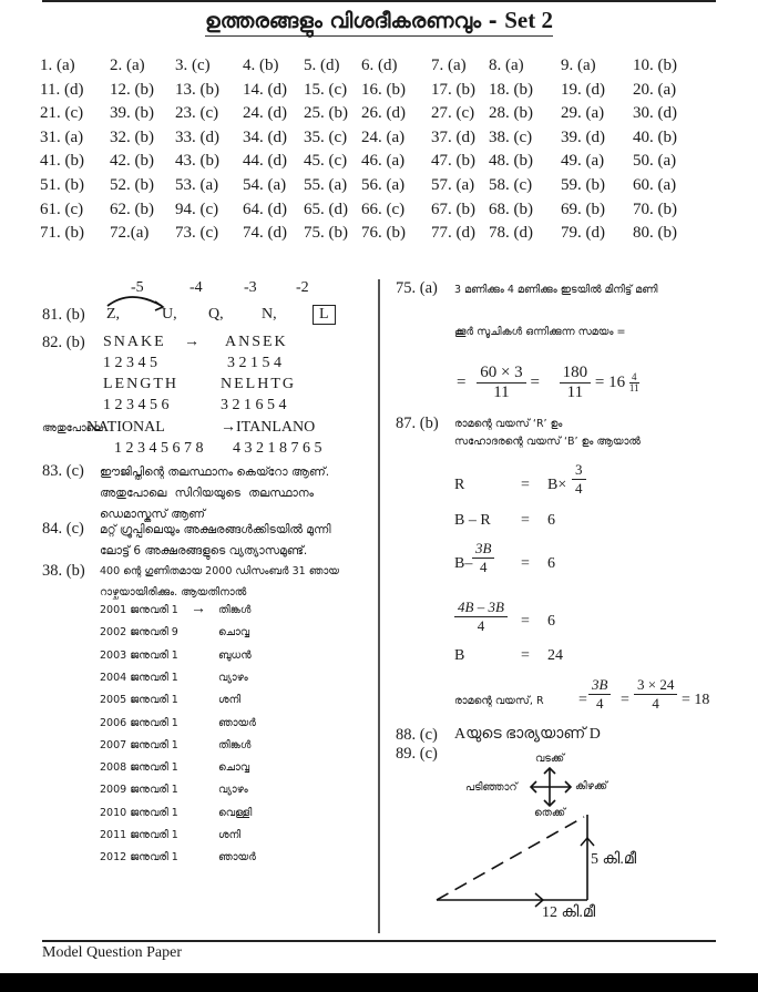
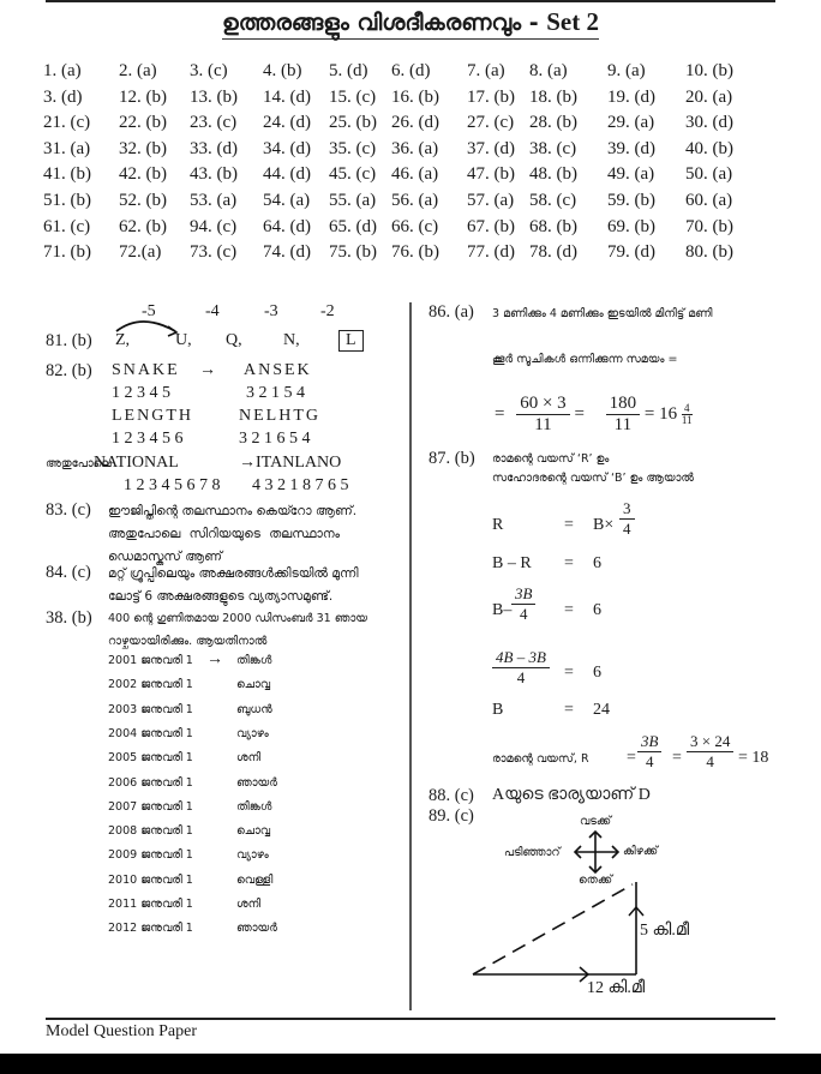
  ഉത്തരങ്ങളും വിശദീകരണവും - Set 2
  1. (a)
  2. (a)
  3. (c)
  4. (b)
  5. (d)
  6. (d)
  7. (a)
  8. (a)
  9. (a)
  10. (b)
- 11. (d)
+ 3. (d)
  12. (b)
  13. (b)
  14. (d)
  15. (c)
  16. (b)
  17. (b)
  18. (b)
  19. (d)
  20. (a)
  21. (c)
- 39. (b)
+ 22. (b)
  23. (c)
  24. (d)
  25. (b)
  26. (d)
  27. (c)
  28. (b)
  29. (a)
  30. (d)
  31. (a)
  32. (b)
  33. (d)
  34. (d)
  35. (c)
- 24. (a)
+ 36. (a)
  37. (d)
  38. (c)
  39. (d)
  40. (b)
  41. (b)
  42. (b)
  43. (b)
  44. (d)
  45. (c)
  46. (a)
  47. (b)
  48. (b)
  49. (a)
  50. (a)
  51. (b)
  52. (b)
  53. (a)
  54. (a)
  55. (a)
  56. (a)
  57. (a)
  58. (c)
  59. (b)
  60. (a)
  61. (c)
  62. (b)
  94. (c)
  64. (d)
  65. (d)
  66. (c)
  67. (b)
  68. (b)
  69. (b)
  70. (b)
  71. (b)
  72.(a)
  73. (c)
  74. (d)
  75. (b)
  76. (b)
  77. (d)
  78. (d)
  79. (d)
  80. (b)
  81. (b)
  -5
  -4
  -3
  -2
  Z,
  U,
  Q,
  N,
  L
  82. (b)
  SNAKE
  →
  ANSEK
  1 2 3 4 5
  3 2 1 5 4
  LENGTH
  NELHTG
  1 2 3 4 5 6
  3 2 1 6 5 4
  അതുപോലെ
  NATIONAL
  →ITANLANO
  1 2 3 4 5 6 7 8
  4 3 2 1 8 7 6 5
  83. (c)
  ഈജിപ്തിന്റെ തലസ്ഥാനം കെയ്റോ ആണ്.
  അതുപോലെ സിറിയയുടെ തലസ്ഥാനം
  ഡെമാസ്കസ് ആണ്
  84. (c)
  മറ്റ് ഗ്രൂപ്പിലെയും അക്ഷരങ്ങൾക്കിടയിൽ മുന്നി
  ലോട്ട് 6 അക്ഷരങ്ങളുടെ വ്യത്യാസമുണ്ട്.
  38. (b)
  400 ന്റെ ഗുണിതമായ 2000 ഡിസംബർ 31 ഞായ
  റാഴ്ചയായിരിക്കും. ആയതിനാൽ
  2001 ജനുവരി 1
  →
  തിങ്കൾ
- 2002 ജനുവരി 9
+ 2002 ജനുവരി 1
  ചൊവ്വ
  2003 ജനുവരി 1
  ബുധൻ
  2004 ജനുവരി 1
  വ്യാഴം
  2005 ജനുവരി 1
  ശനി
  2006 ജനുവരി 1
  ഞായർ
  2007 ജനുവരി 1
  തിങ്കൾ
  2008 ജനുവരി 1
  ചൊവ്വ
  2009 ജനുവരി 1
  വ്യാഴം
  2010 ജനുവരി 1
  വെള്ളി
  2011 ജനുവരി 1
  ശനി
  2012 ജനുവരി 1
  ഞായർ
- 75. (a)
+ 86. (a)
  3 മണിക്കും 4 മണിക്കും ഇടയിൽ മിനിട്ട് മണി
  ക്കൂർ സൂചികൾ ഒന്നിക്കുന്ന സമയം =
  =
  60 × 3
  11
  =
  180
  11
  = 16
  4
  11
  87. (b)
  രാമന്റെ വയസ് ‘R’ ഉം
  സഹോദരന്റെ വയസ് ‘B’ ഉം ആയാൽ
  R
  =
  B×
  3
  4
  B – R
  =
  6
  B–
  3B
  4
  =
  6
  4B – 3B
  4
  =
  6
  B
  =
  24
  രാമന്റെ വയസ്, R
  =
  3B
  4
  =
  3 × 24
  4
  = 18
  88. (c)
  Aയുടെ ഭാര്യയാണ് D
  89. (c)
  വടക്ക്
  പടിഞ്ഞാറ്
  കിഴക്ക്
  തെക്ക്
  5 കി.മീ
  12 കി.മീ
  Model Question Paper
